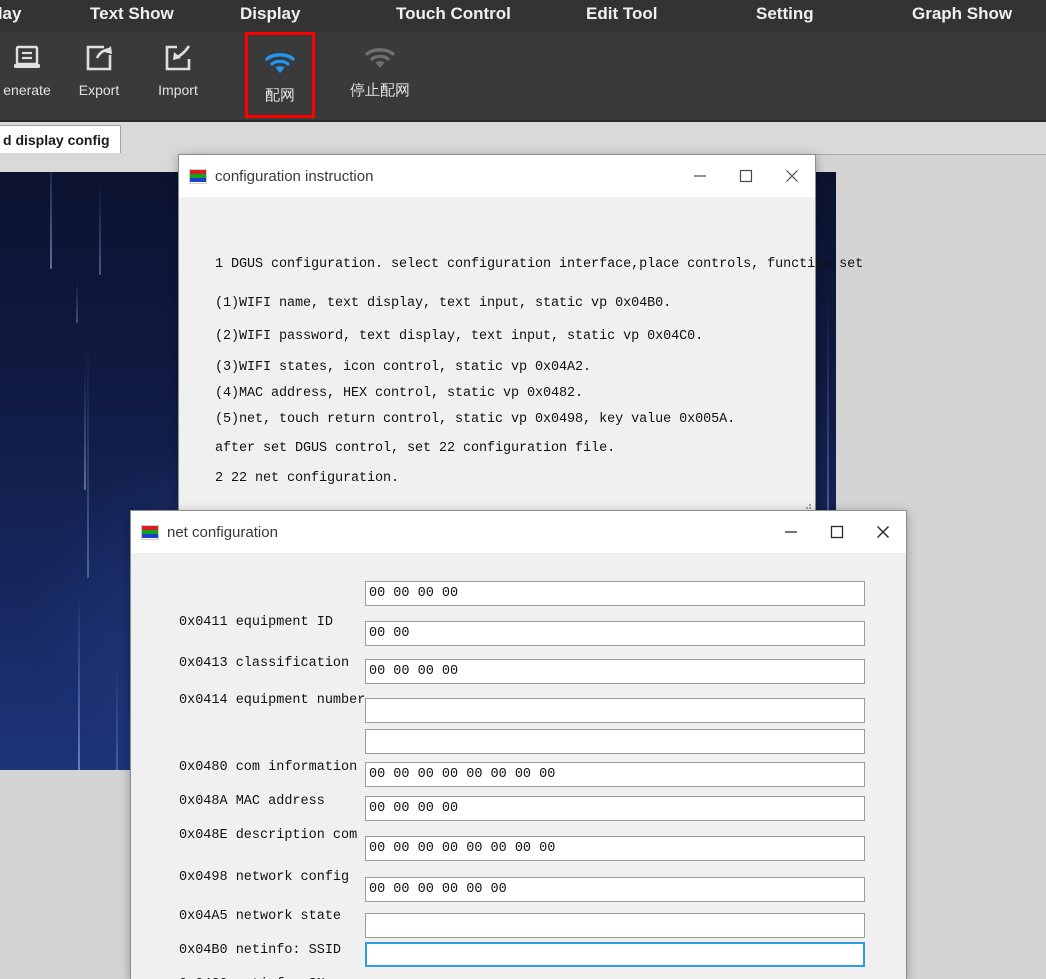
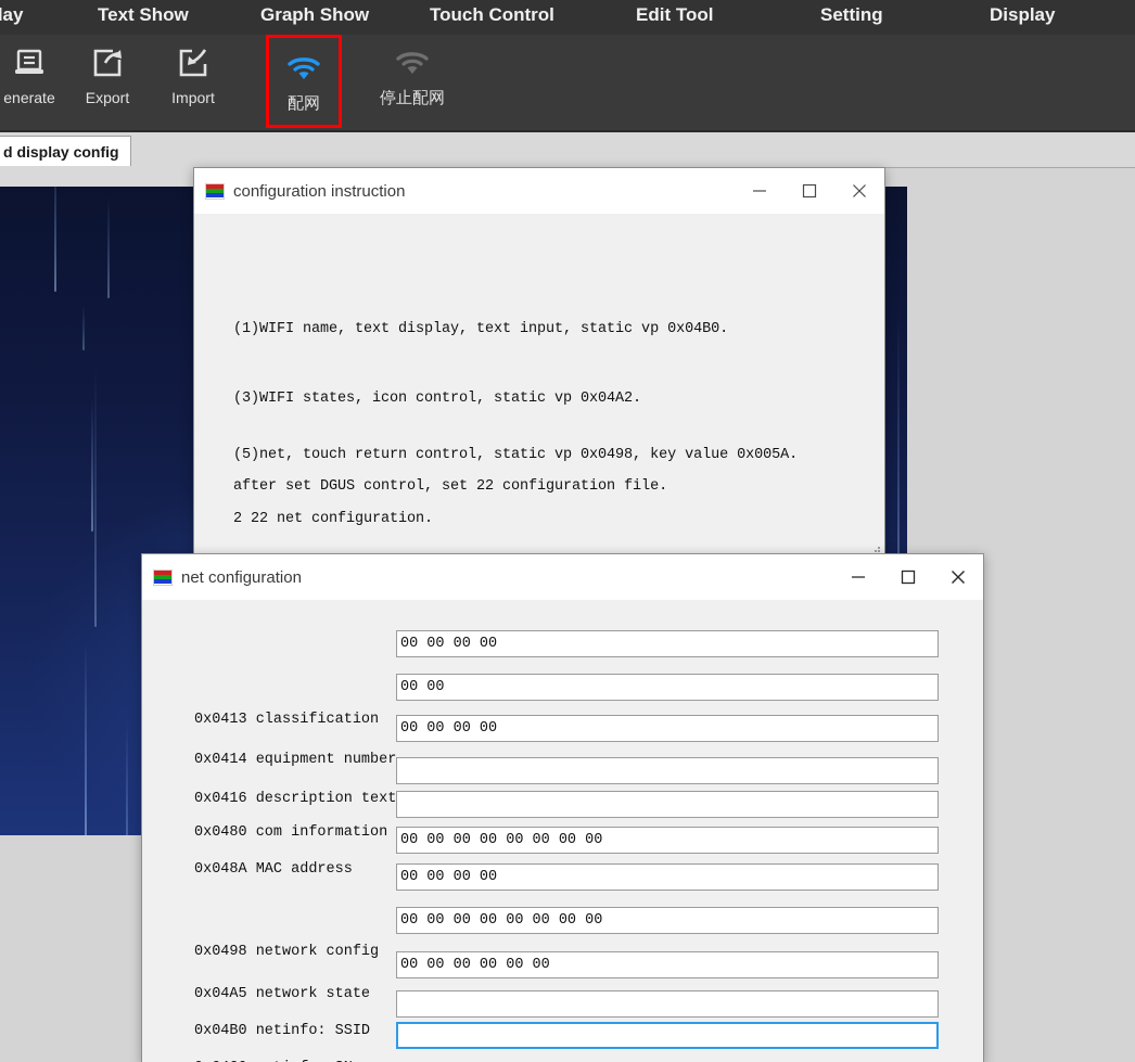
  Text Show
- Display
+ Graph Show
  Touch Control
  Edit Tool
  Setting
- Graph Show
+ Display
  enerate
  Export
  Import
  配网
  停止配网
  d display config
  configuration instruction
  2 22 net configuration.
  after set DGUS control, set 22 configuration file.
  (5)net, touch return control, static vp 0x0498, key value 0x005A.
- (4)MAC address, HEX control, static vp 0x0482.
  (3)WIFI states, icon control, static vp 0x04A2.
- (2)WIFI password, text display, text input, static vp 0x04C0.
  (1)WIFI name, text display, text input, static vp 0x04B0.
- 1 DGUS configuration. select configuration interface,place controls, function set
  net configuration
- 0x0411 equipment ID
  00 00 00 00
  0x0413 classification
  00 00
  0x0414 equipment number
  00 00 00 00
+ 0x0416 description text
  0x0480 com information
  0x048A MAC address
  00 00 00 00 00 00 00 00
- 0x048E description com
  00 00 00 00
  0x0498 network config
  00 00 00 00 00 00 00 00
  0x04A5 network state
  00 00 00 00 00 00
  0x04B0 netinfo: SSID
